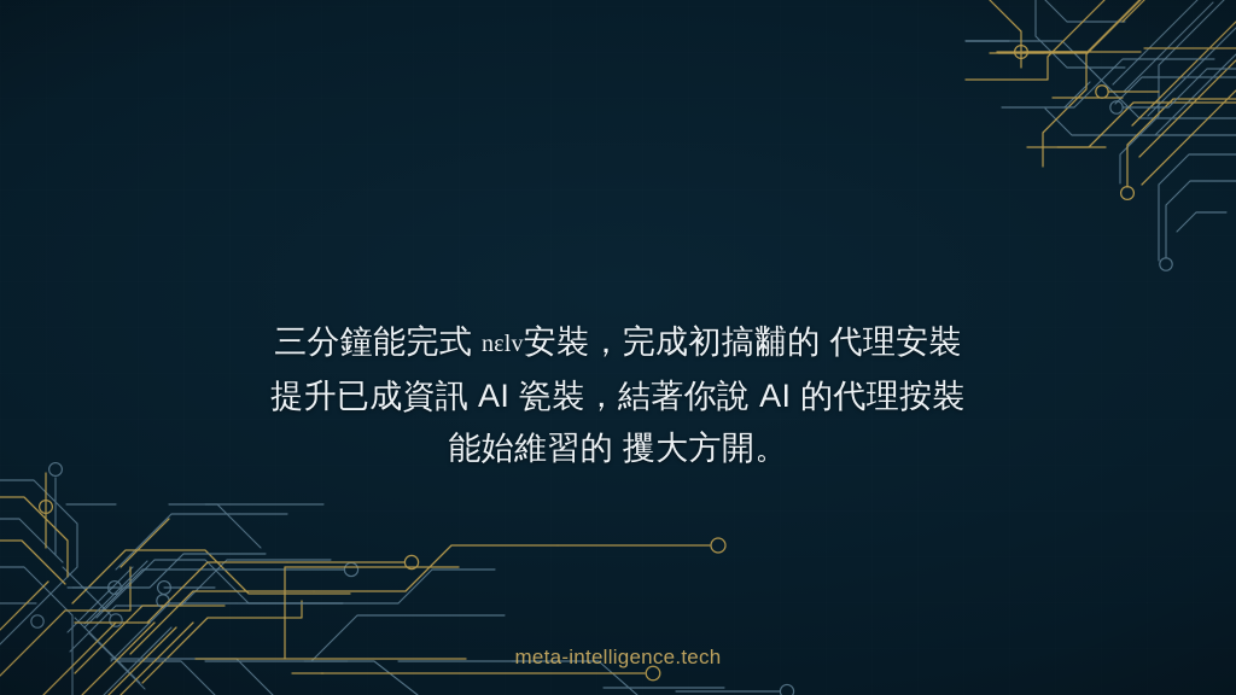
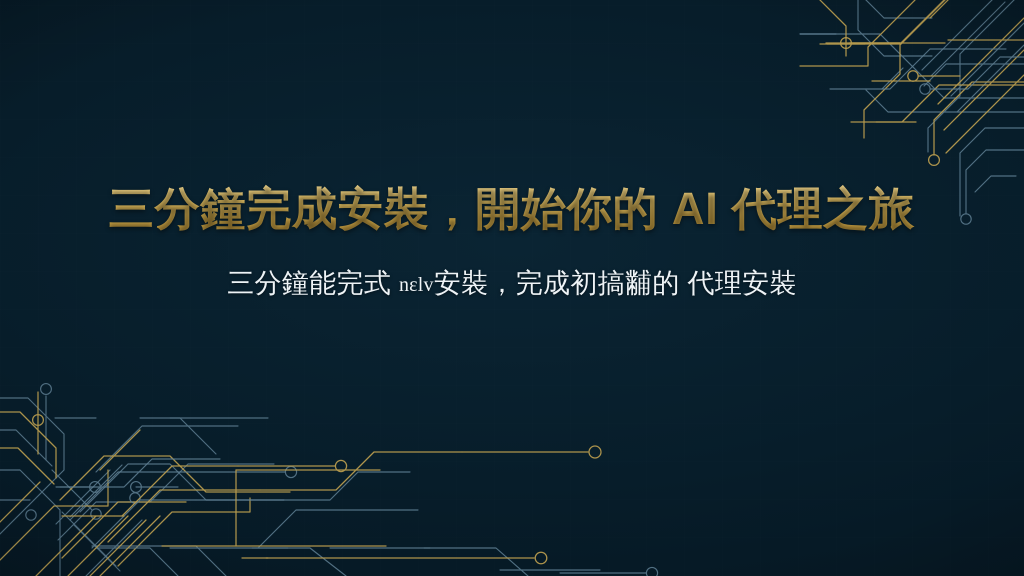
+ 三分鐘完成安裝，開始你的 AI 代理之旅
  三分鐘能完式 nɛlv安裝，完成初搞黼的 代理安裝
- 提升已成資訊 AI 瓷裝，結著你說 AI 的代理按裝
- 能始維習的 攫大方開。
- meta-intelligence.tech
